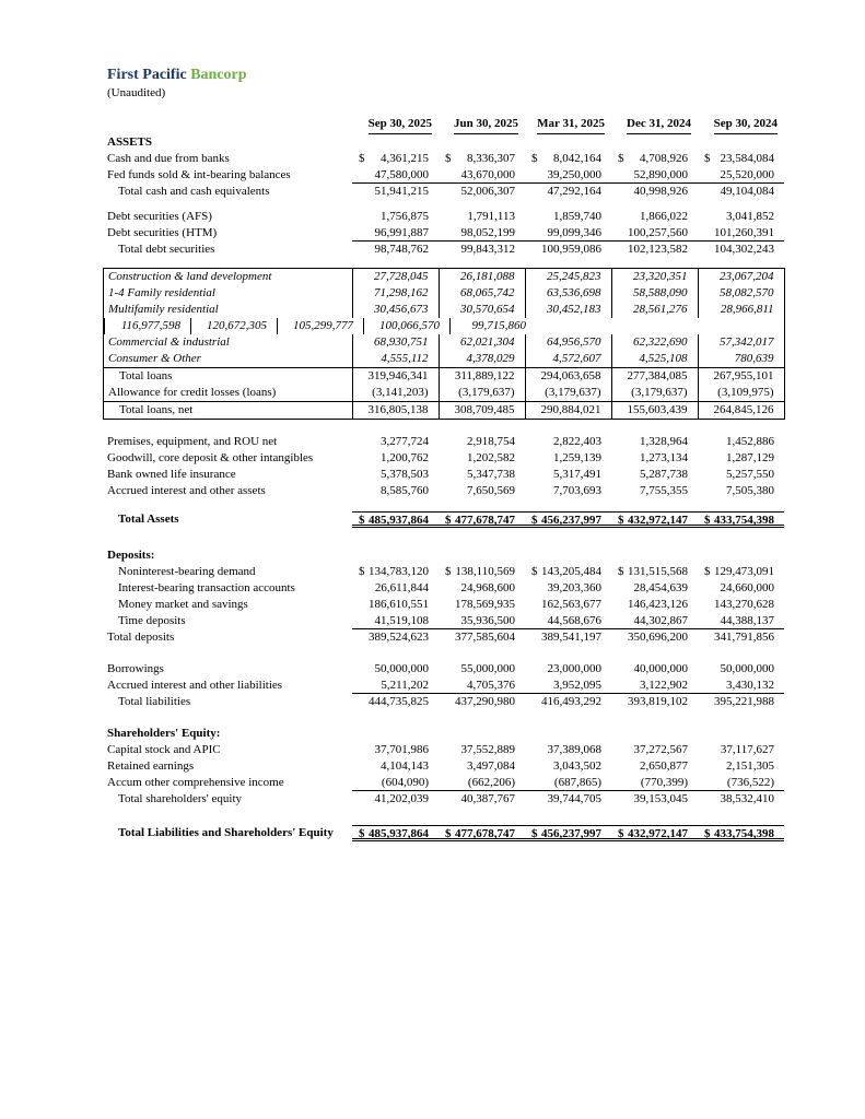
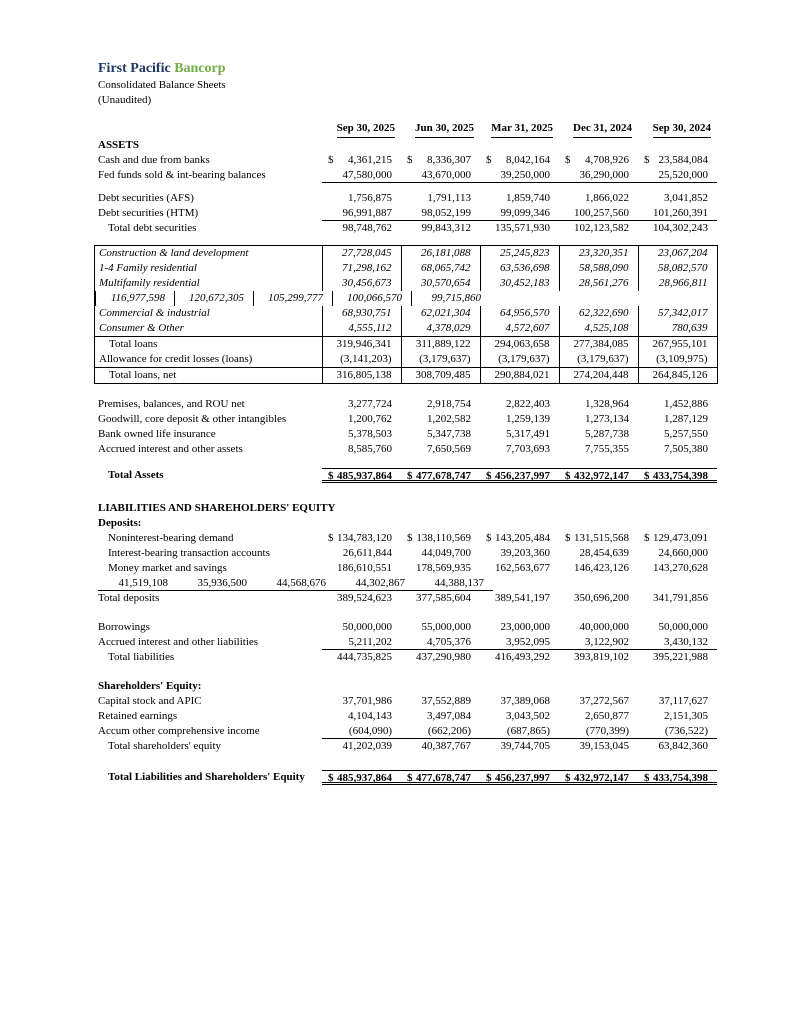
  First Pacific Bancorp
+ Consolidated Balance Sheets
  (Unaudited)
  Sep 30, 2025
  Jun 30, 2025
  Mar 31, 2025
  Dec 31, 2024
  Sep 30, 2024
  ASSETS
  Cash and due from banks
  $
  4,361,215
  $
  8,336,307
  $
  8,042,164
  $
  4,708,926
  $
  23,584,084
  Fed funds sold & int-bearing balances
  47,580,000
  43,670,000
  39,250,000
- 52,890,000
+ 36,290,000
  25,520,000
- Total cash and cash equivalents
- 51,941,215
- 52,006,307
- 47,292,164
- 40,998,926
- 49,104,084
  Debt securities (AFS)
  1,756,875
  1,791,113
  1,859,740
  1,866,022
  3,041,852
  Debt securities (HTM)
  96,991,887
  98,052,199
  99,099,346
  100,257,560
  101,260,391
  Total debt securities
  98,748,762
  99,843,312
- 100,959,086
+ 135,571,930
  102,123,582
  104,302,243
  Construction & land development
  27,728,045
  26,181,088
  25,245,823
  23,320,351
  23,067,204
  1-4 Family residential
  71,298,162
  68,065,742
  63,536,698
  58,588,090
  58,082,570
  Multifamily residential
  30,456,673
  30,570,654
  30,452,183
  28,561,276
  28,966,811
  116,977,598
  120,672,305
  105,299,777
  100,066,570
  99,715,860
  Commercial & industrial
  68,930,751
  62,021,304
  64,956,570
  62,322,690
  57,342,017
  Consumer & Other
  4,555,112
  4,378,029
  4,572,607
  4,525,108
  780,639
  Total loans
  319,946,341
  311,889,122
  294,063,658
  277,384,085
  267,955,101
  Allowance for credit losses (loans)
  (3,141,203)
  (3,179,637)
  (3,179,637)
  (3,179,637)
  (3,109,975)
  Total loans, net
  316,805,138
  308,709,485
  290,884,021
- 155,603,439
+ 274,204,448
  264,845,126
- Premises, equipment, and ROU net
+ Premises, balances, and ROU net
  3,277,724
  2,918,754
  2,822,403
  1,328,964
  1,452,886
  Goodwill, core deposit & other intangibles
  1,200,762
  1,202,582
  1,259,139
  1,273,134
  1,287,129
  Bank owned life insurance
  5,378,503
  5,347,738
  5,317,491
  5,287,738
  5,257,550
  Accrued interest and other assets
  8,585,760
  7,650,569
  7,703,693
  7,755,355
  7,505,380
  Total Assets
  $
  485,937,864
  $
  477,678,747
  $
  456,237,997
  $
  432,972,147
  $
  433,754,398
+ LIABILITIES AND SHAREHOLDERS' EQUITY
  Deposits:
  Noninterest-bearing demand
  $
  134,783,120
  $
  138,110,569
  $
  143,205,484
  $
  131,515,568
  $
  129,473,091
  Interest-bearing transaction accounts
  26,611,844
- 24,968,600
+ 44,049,700
  39,203,360
  28,454,639
  24,660,000
  Money market and savings
  186,610,551
  178,569,935
  162,563,677
  146,423,126
  143,270,628
- Time deposits
  41,519,108
  35,936,500
  44,568,676
  44,302,867
  44,388,137
  Total deposits
  389,524,623
  377,585,604
  389,541,197
  350,696,200
  341,791,856
  Borrowings
  50,000,000
  55,000,000
  23,000,000
  40,000,000
  50,000,000
  Accrued interest and other liabilities
  5,211,202
  4,705,376
  3,952,095
  3,122,902
  3,430,132
  Total liabilities
  444,735,825
  437,290,980
  416,493,292
  393,819,102
  395,221,988
  Shareholders' Equity:
  Capital stock and APIC
  37,701,986
  37,552,889
  37,389,068
  37,272,567
  37,117,627
  Retained earnings
  4,104,143
  3,497,084
  3,043,502
  2,650,877
  2,151,305
  Accum other comprehensive income
  (604,090)
  (662,206)
  (687,865)
  (770,399)
  (736,522)
  Total shareholders' equity
  41,202,039
  40,387,767
  39,744,705
  39,153,045
- 38,532,410
+ 63,842,360
  Total Liabilities and Shareholders' Equity
  $
  485,937,864
  $
  477,678,747
  $
  456,237,997
  $
  432,972,147
  $
  433,754,398
